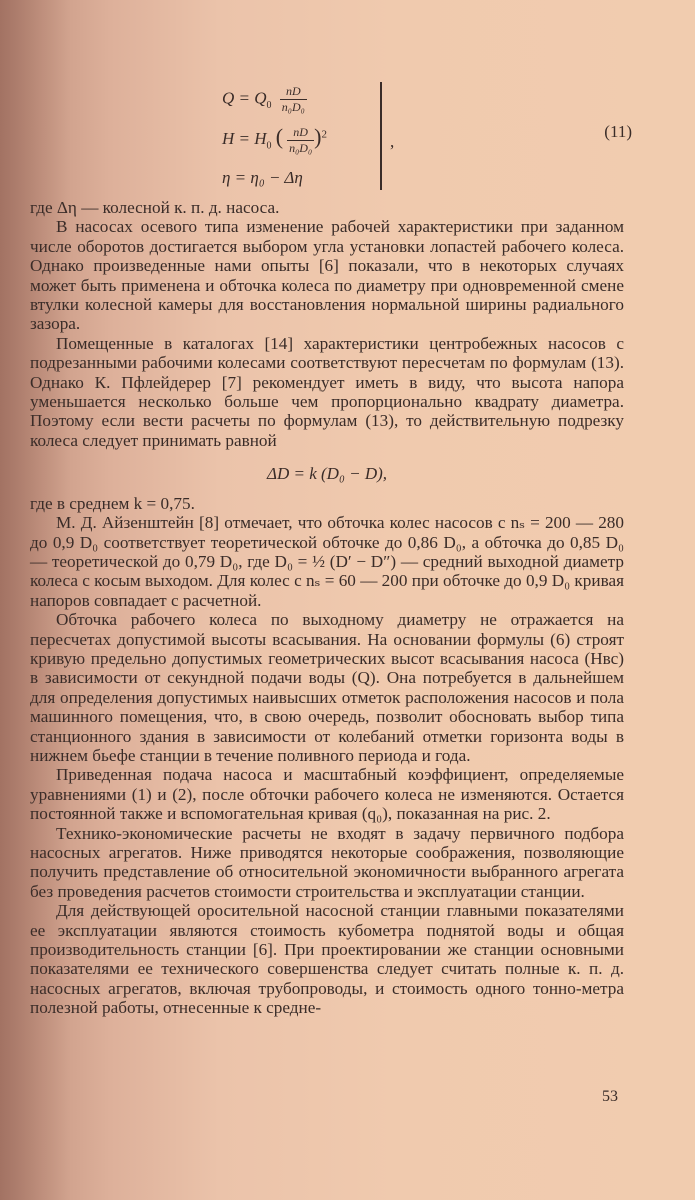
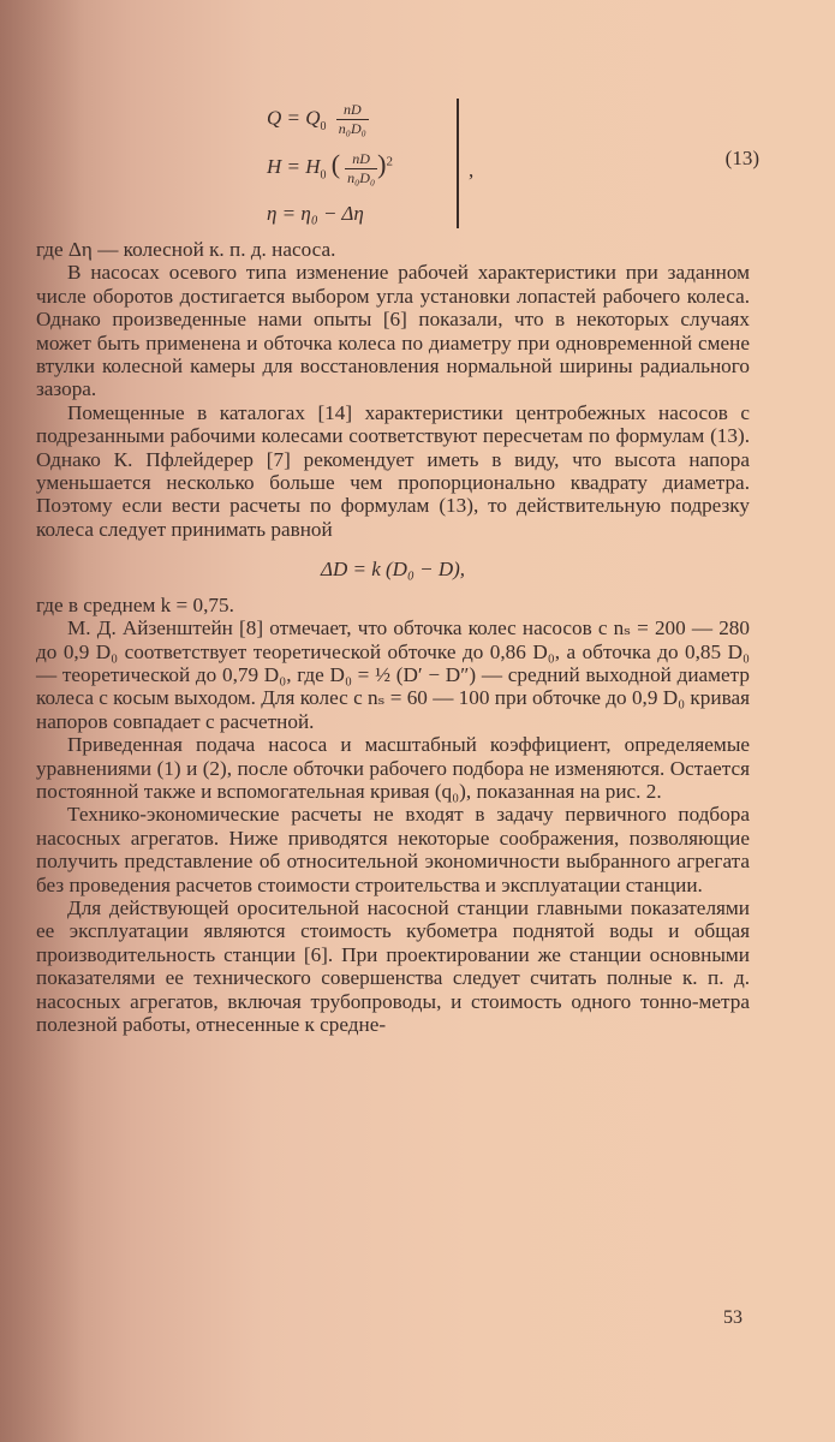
  Q = Q0
  nD
  n₀D₀
  H = H0 (
  nD
  n₀D₀
  )2
  η = η₀ − Δη
  ,
- (11)
+ (13)
  где Δη — колесной к. п. д. насоса.
  В насосах осевого типа изменение рабочей характеристики при заданном числе оборотов достигается выбором угла установки лопастей рабочего колеса. Однако произведенные нами опыты [6] показали, что в некоторых случаях может быть применена и обточка колеса по диаметру при одновременной смене втулки колесной камеры для восстановления нормальной ширины радиального зазора.
  Помещенные в каталогах [14] характеристики центробежных насосов с подрезанными рабочими колесами соответствуют пересчетам по формулам (13). Однако К. Пфлейдерер [7] рекомендует иметь в виду, что высота напора уменьшается несколько больше чем пропорционально квадрату диаметра. Поэтому если вести расчеты по формулам (13), то действительную подрезку колеса следует принимать равной
  ΔD = k (D₀ − D),
  где в среднем k = 0,75.
- М. Д. Айзенштейн [8] отмечает, что обточка колес насосов с nₛ = 200 — 280 до 0,9 D₀ соответствует теоретической обточке до 0,86 D₀, а обточка до 0,85 D₀ — теоретической до 0,79 D₀, где D₀ = ½ (D′ − D″) — средний выходной диаметр колеса с косым выходом. Для колес с nₛ = 60 — 200 при обточке до 0,9 D₀ кривая напоров совпадает с расчетной.
+ М. Д. Айзенштейн [8] отмечает, что обточка колес насосов с nₛ = 200 — 280 до 0,9 D₀ соответствует теоретической обточке до 0,86 D₀, а обточка до 0,85 D₀ — теоретической до 0,79 D₀, где D₀ = ½ (D′ − D″) — средний выходной диаметр колеса с косым выходом. Для колес с nₛ = 60 — 100 при обточке до 0,9 D₀ кривая напоров совпадает с расчетной.
- Обточка рабочего колеса по выходному диаметру не отражается на пересчетах допустимой высоты всасывания. На основании формулы (6) строят кривую предельно допустимых геометрических высот всасывания насоса (Hвс) в зависимости от секундной подачи воды (Q). Она потребуется в дальнейшем для определения допустимых наивысших отметок расположения насосов и пола машинного помещения, что, в свою очередь, позволит обосновать выбор типа станционного здания в зависимости от колебаний отметки горизонта воды в нижнем бьефе станции в течение поливного периода и года.
- Приведенная подача насоса и масштабный коэффициент, определяемые уравнениями (1) и (2), после обточки рабочего колеса не изменяются. Остается постоянной также и вспомогательная кривая (q₀), показанная на рис. 2.
+ Приведенная подача насоса и масштабный коэффициент, определяемые уравнениями (1) и (2), после обточки рабочего подбора не изменяются. Остается постоянной также и вспомогательная кривая (q₀), показанная на рис. 2.
  Технико-экономические расчеты не входят в задачу первичного подбора насосных агрегатов. Ниже приводятся некоторые соображения, позволяющие получить представление об относительной экономичности выбранного агрегата без проведения расчетов стоимости строительства и эксплуатации станции.
  Для действующей оросительной насосной станции главными показателями ее эксплуатации являются стоимость кубометра поднятой воды и общая производительность станции [6]. При проектировании же станции основными показателями ее технического совершенства следует считать полные к. п. д. насосных агрегатов, включая трубопроводы, и стоимость одного тонно-метра полезной работы, отнесенные к средне-
  53
